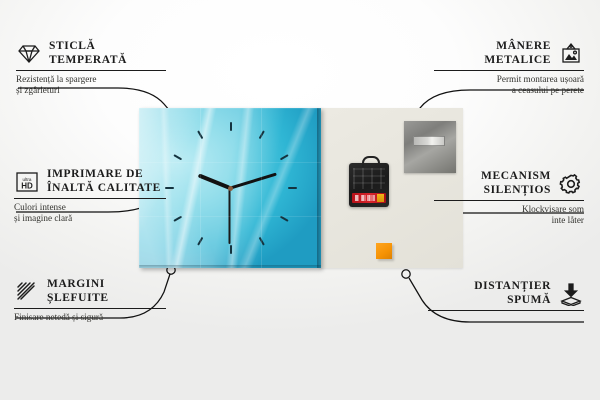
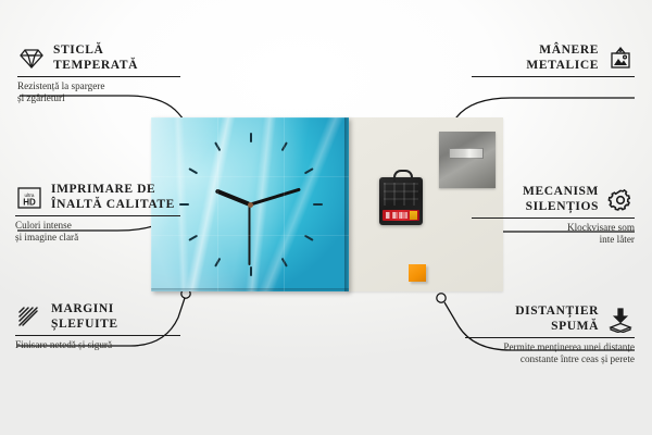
  STICLĂ
  TEMPERATĂ
  Rezistență la spargere
  și zgârieturi
  HD
  IMPRIMARE DE
  ÎNALTĂ CALITATE
  Culori intense
  și imagine clară
  MARGINI
  ȘLEFUITE
  Finisare netedă și sigură
  MÂNERE
  METALICE
- Permit montarea ușoară
- a ceasului pe perete
  MECANISM
  SILENȚIOS
  Klockvisare som
  inte låter
  DISTANȚIER
  SPUMĂ
+ Permite menținerea unei distanțe
+ constante între ceas și perete
